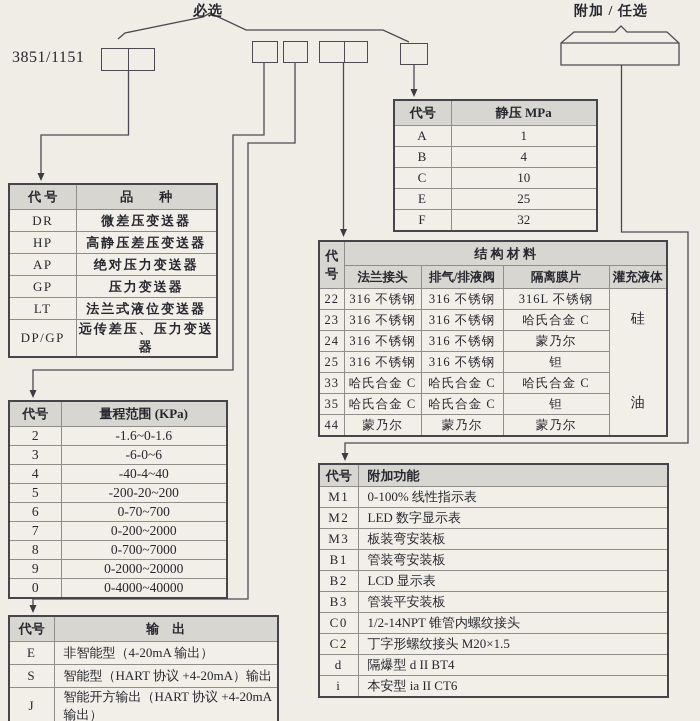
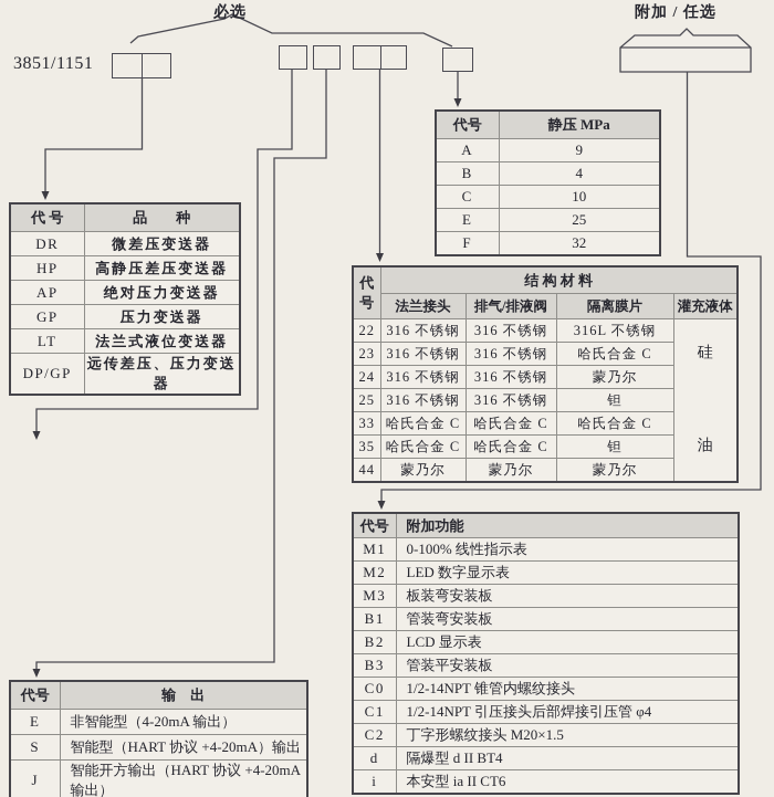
  必选
  附加 / 任选
  3851/1151
  代 号	品 种
  DR	微差压变送器
  HP	高静压差压变送器
  AP	绝对压力变送器
  GP	压力变送器
  LT	法兰式液位变送器
  DP/GP	远传差压、压力变送器
  代号	静压 MPa
- A	1
+ A	9
  B	4
  C	10
  E	25
  F	32
  代 号	结 构 材 料
  法兰接头	排气/排液阀	隔离膜片	灌充液体
  22	316 不锈钢	316 不锈钢	316L 不锈钢	硅 油
  23	316 不锈钢	316 不锈钢	哈氏合金 C
  24	316 不锈钢	316 不锈钢	蒙乃尔
  25	316 不锈钢	316 不锈钢	钽
  33	哈氏合金 C	哈氏合金 C	哈氏合金 C
  35	哈氏合金 C	哈氏合金 C	钽
  44	蒙乃尔	蒙乃尔	蒙乃尔
- 代号	量程范围 (KPa)
- 2	-1.6~0-1.6
- 3	-6-0~6
- 4	-40-4~40
- 5	-200-20~200
- 6	0-70~700
- 7	0-200~2000
- 8	0-700~7000
- 9	0-2000~20000
- 0	0-4000~40000
  代号	附加功能
  M1	0-100% 线性指示表
  M2	LED 数字显示表
  M3	板装弯安装板
  B1	管装弯安装板
  B2	LCD 显示表
  B3	管装平安装板
  C0	1/2-14NPT 锥管内螺纹接头
+ C1	1/2-14NPT 引压接头后部焊接引压管 φ4
  C2	丁字形螺纹接头 M20×1.5
  d	隔爆型 d II BT4
  i	本安型 ia II CT6
  代号	输 出
  E	非智能型（4-20mA 输出）
  S	智能型（HART 协议 +4-20mA）输出
  J	智能开方输出（HART 协议 +4-20mA 输出）
